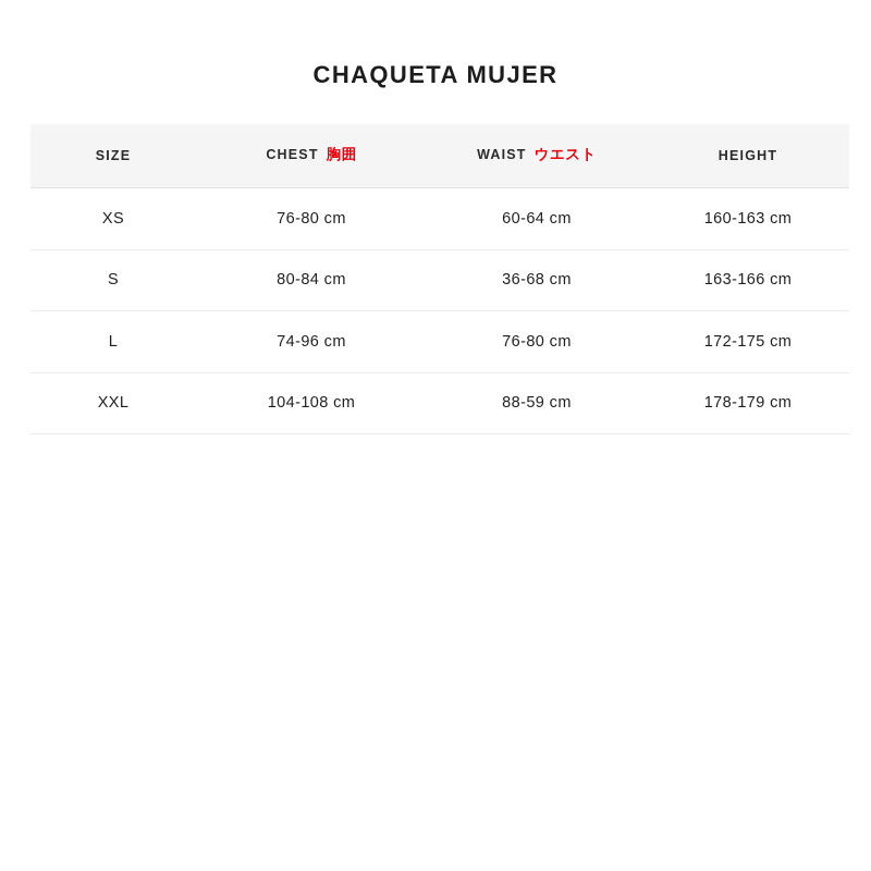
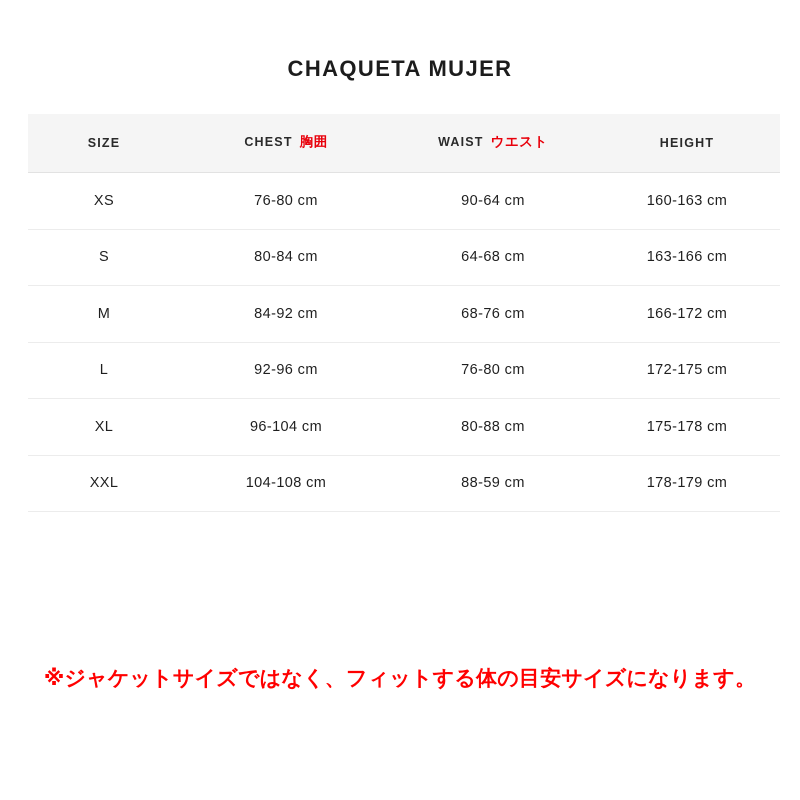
  CHAQUETA MUJER
  SIZE	CHEST 胸囲	WAIST ウエスト	HEIGHT
- XS	76-80 cm	60-64 cm	160-163 cm
+ XS	76-80 cm	90-64 cm	160-163 cm
- S	80-84 cm	36-68 cm	163-166 cm
+ S	80-84 cm	64-68 cm	163-166 cm
+ M	84-92 cm	68-76 cm	166-172 cm
- L	74-96 cm	76-80 cm	172-175 cm
+ L	92-96 cm	76-80 cm	172-175 cm
+ XL	96-104 cm	80-88 cm	175-178 cm
  XXL	104-108 cm	88-59 cm	178-179 cm
+ ※ジャケットサイズではなく、フィットする体の目安サイズになります。
